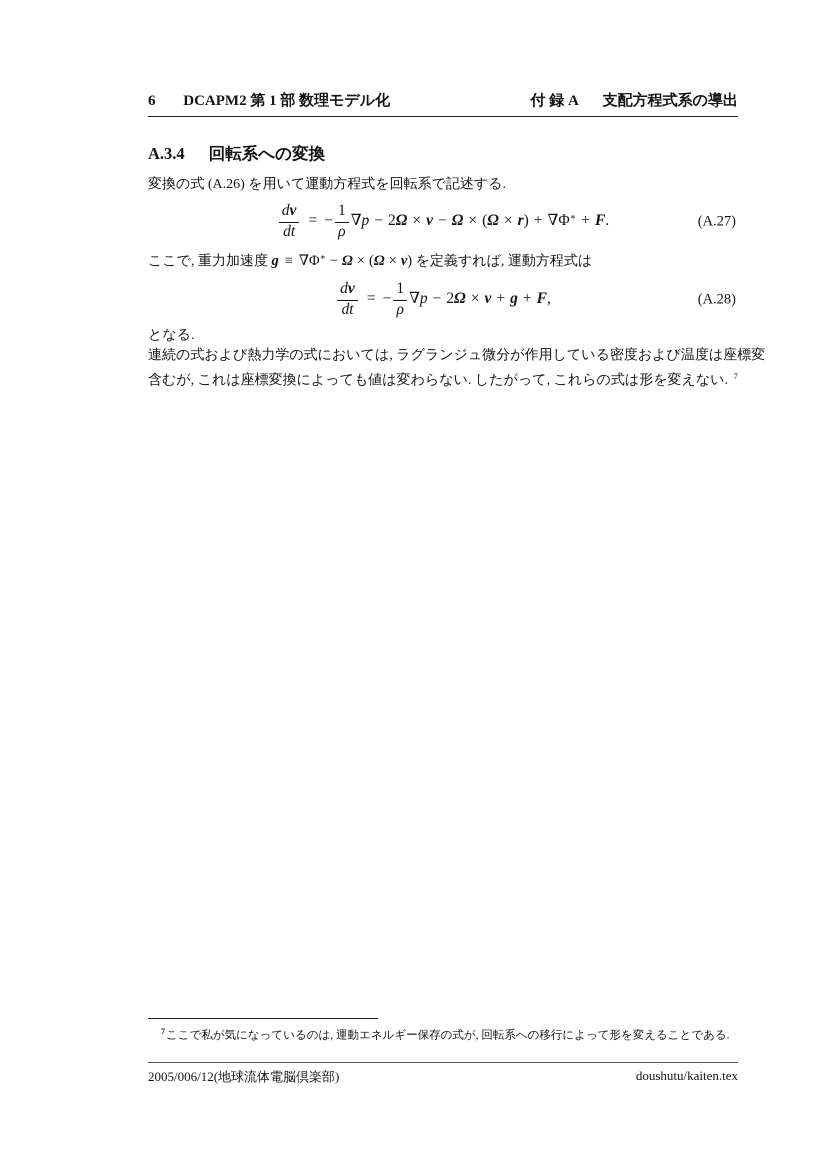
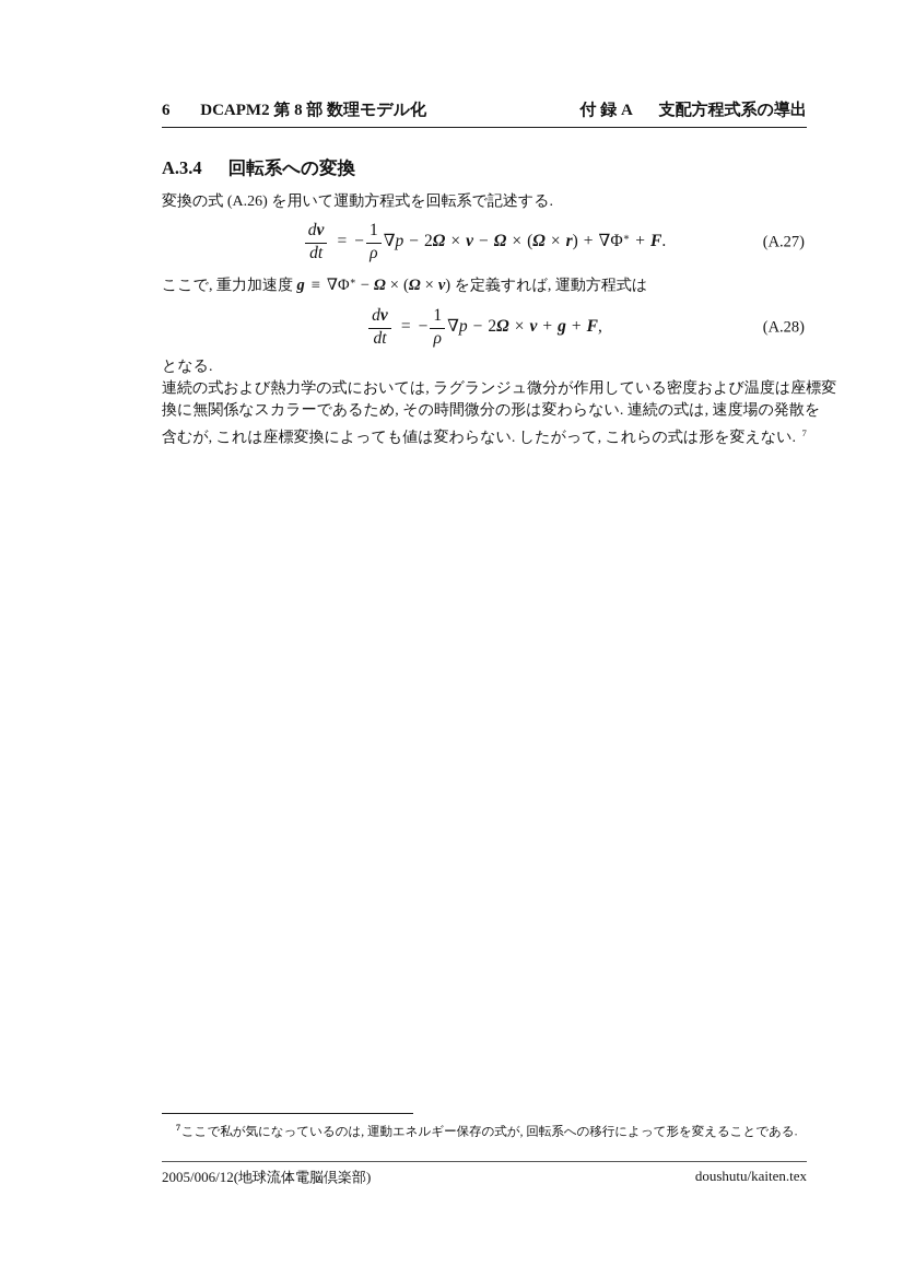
- 6 DCAPM2 第 1 部 数理モデル化
+ 6 DCAPM2 第 8 部 数理モデル化
  付 録 A 支配方程式系の導出
  A.3.4 回転系への変換
  変換の式 (A.26) を用いて運動方程式を回転系で記述する.
  dv
  dt
  = −
  1
  ρ
  ∇p − 2Ω × v − Ω × (Ω × r) + ∇Φ∗ + F.
  (A.27)
  ここで, 重力加速度 g ≡ ∇Φ∗ − Ω × (Ω × v) を定義すれば, 運動方程式は
  dv
  dt
  = −
  1
  ρ
  ∇p − 2Ω × v + g + F,
  (A.28)
  となる.
  連続の式および熱力学の式においては, ラグランジュ微分が作用している密度および温度は座標変
+ 換に無関係なスカラーであるため, その時間微分の形は変わらない. 連続の式は, 速度場の発散を
  含むが, これは座標変換によっても値は変わらない. したがって, これらの式は形を変えない. 7
  7ここで私が気になっているのは, 運動エネルギー保存の式が, 回転系への移行によって形を変えることである.
  2005/006/12(地球流体電脳倶楽部)
  doushutu/kaiten.tex
